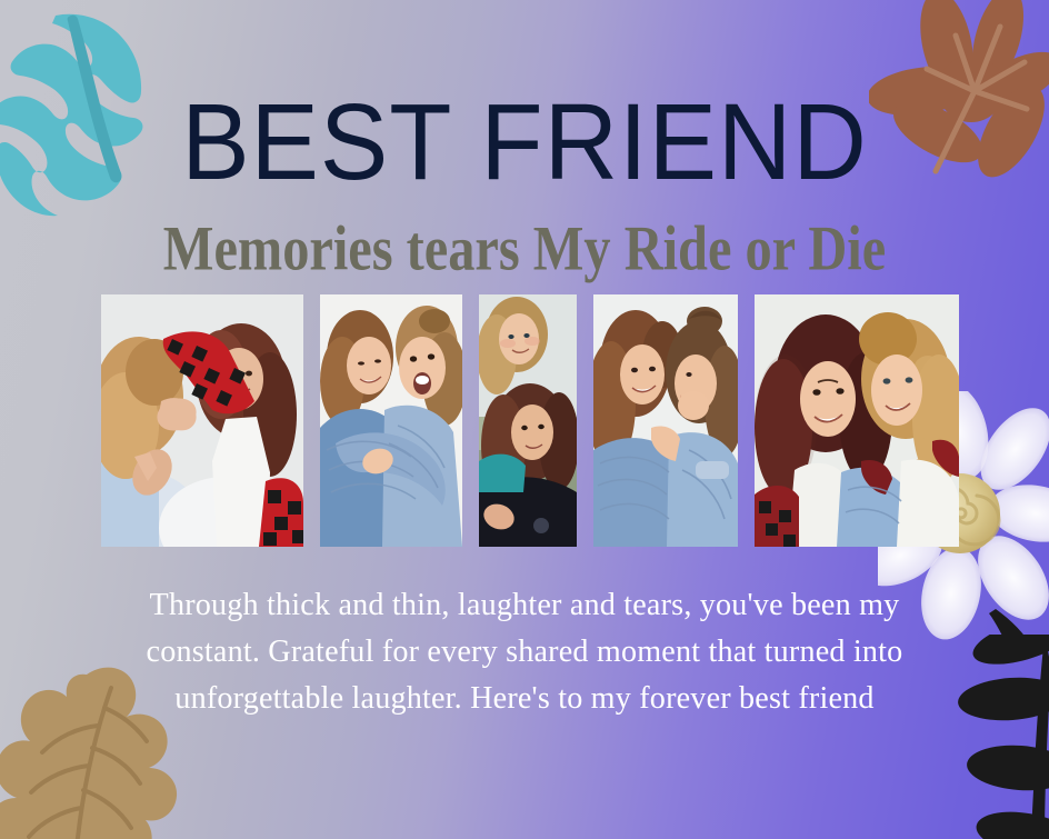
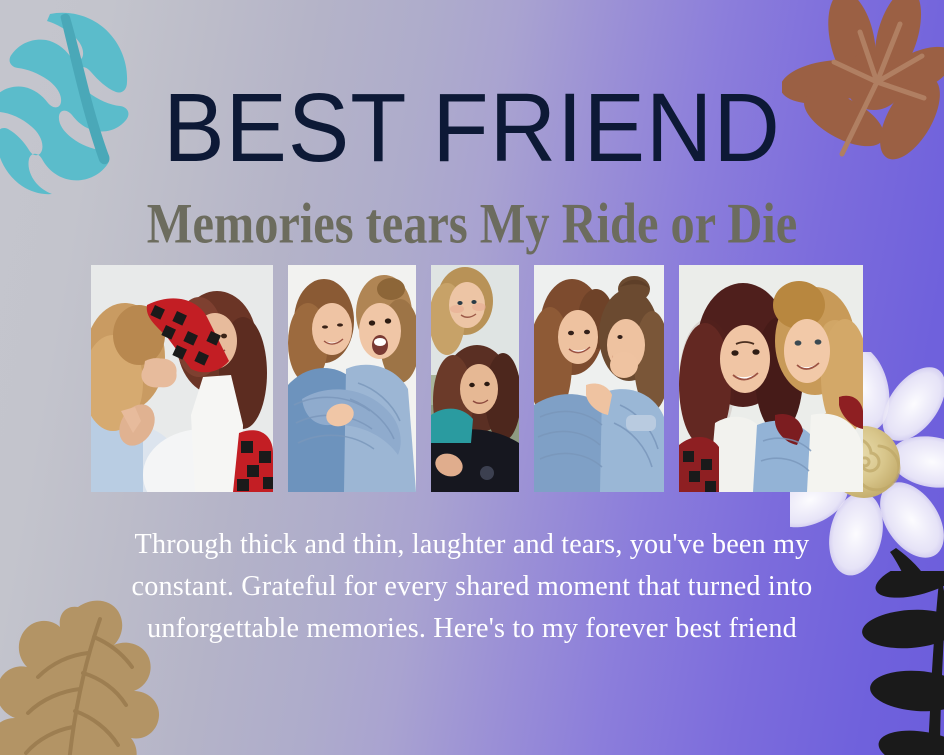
  BEST FRIEND
  Memories tears My Ride or Die
- Through thick and thin, laughter and tears, you've been my constant. Grateful for every shared moment that turned into unforgettable laughter. Here's to my forever best friend
+ Through thick and thin, laughter and tears, you've been my constant. Grateful for every shared moment that turned into unforgettable memories. Here's to my forever best friend
